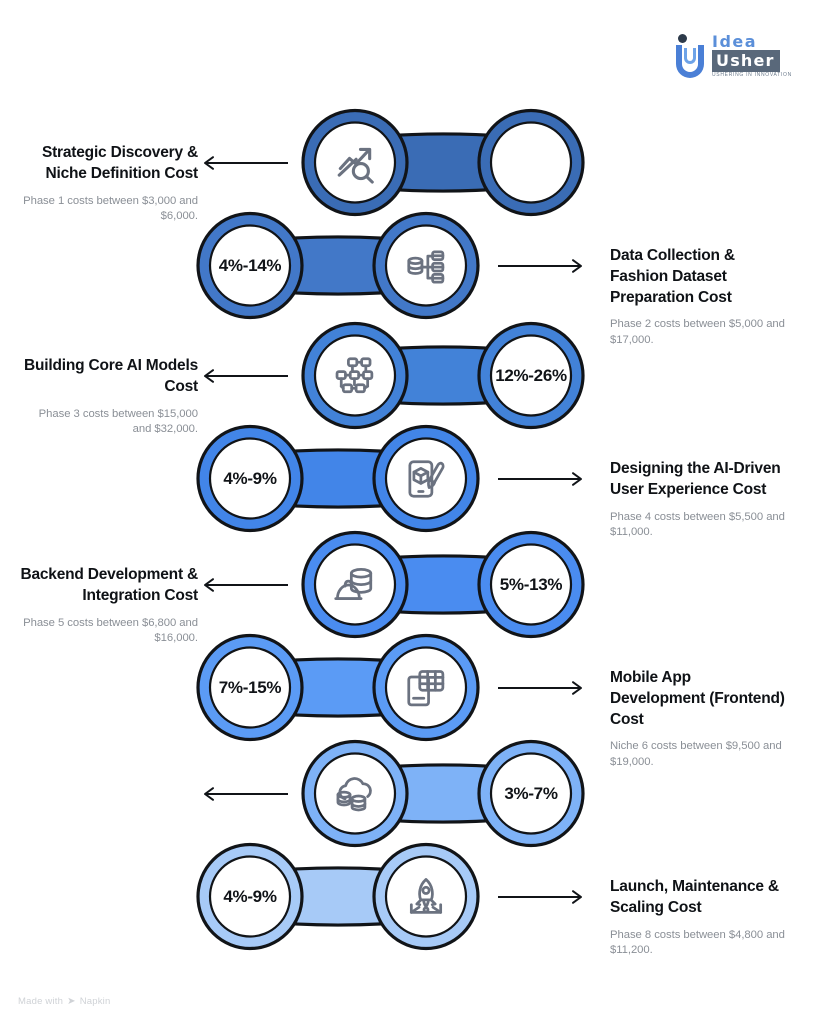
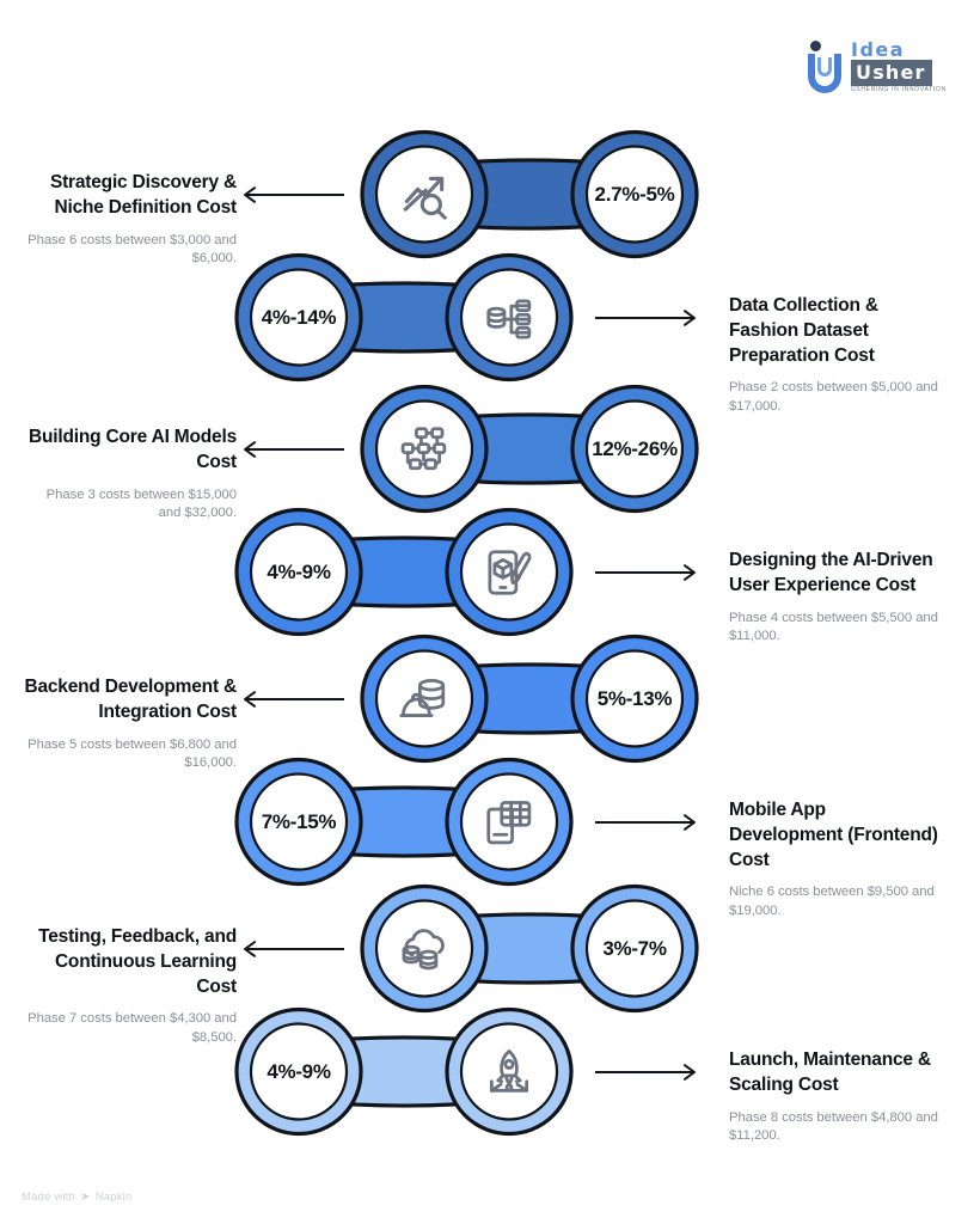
  Idea
  Usher
+ 2.7%-5%
  Strategic Discovery & Niche Definition Cost
- Phase 1 costs between $3,000 and $6,000.
+ Phase 6 costs between $3,000 and $6,000.
  4%-14%
  Data Collection & Fashion Dataset Preparation Cost
  Phase 2 costs between $5,000 and $17,000.
  12%-26%
  Building Core AI Models Cost
  Phase 3 costs between $15,000 and $32,000.
  4%-9%
  Designing the AI-Driven User Experience Cost
  Phase 4 costs between $5,500 and $11,000.
  5%-13%
  Backend Development & Integration Cost
  Phase 5 costs between $6,800 and $16,000.
  7%-15%
  Mobile App Development (Frontend) Cost
  Niche 6 costs between $9,500 and $19,000.
  3%-7%
+ Testing, Feedback, and Continuous Learning Cost
+ Phase 7 costs between $4,300 and $8,500.
  4%-9%
  Launch, Maintenance & Scaling Cost
  Phase 8 costs between $4,800 and $11,200.
  Made with
  ➤
  Napkin
